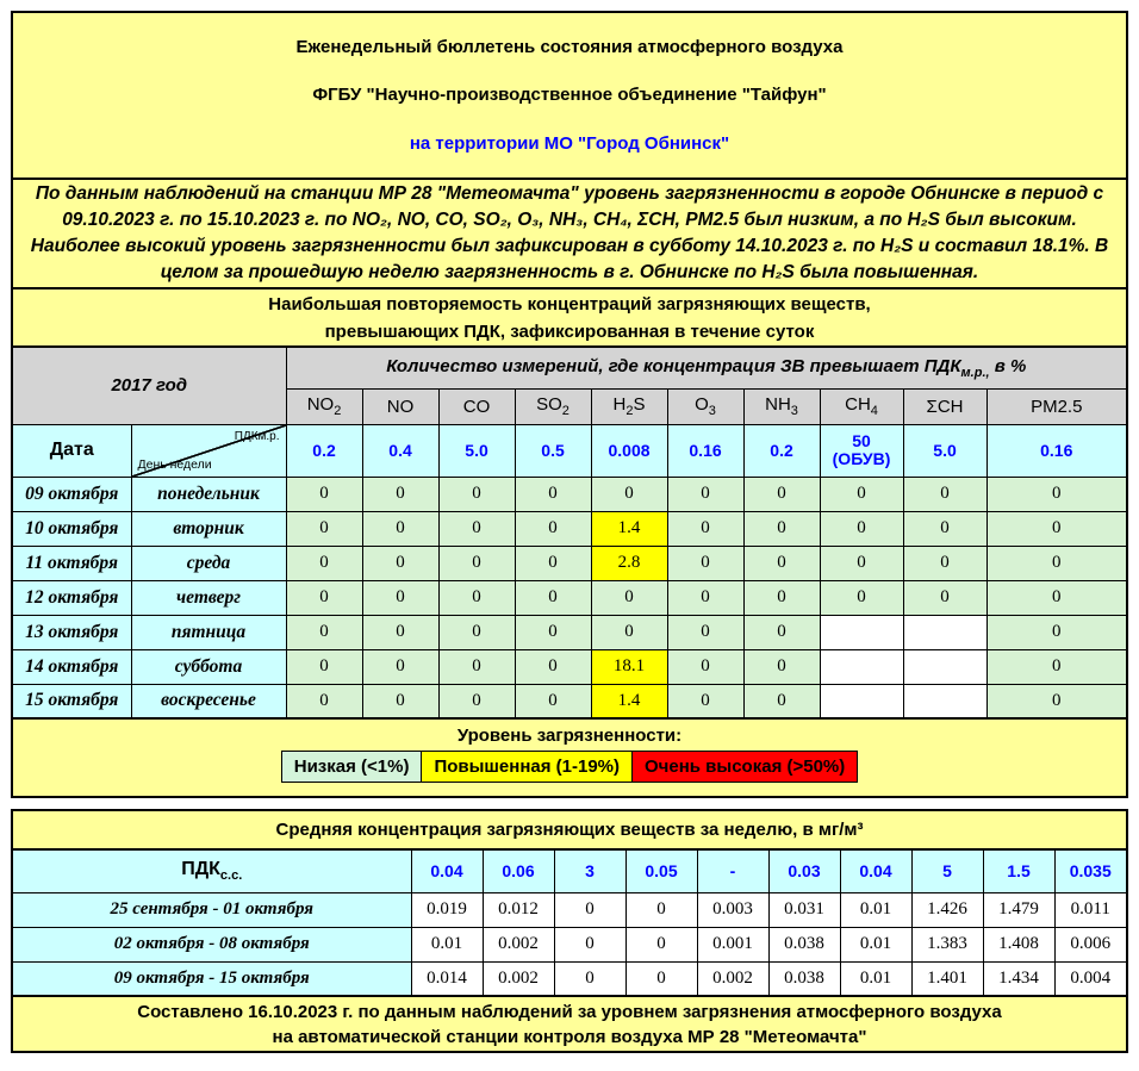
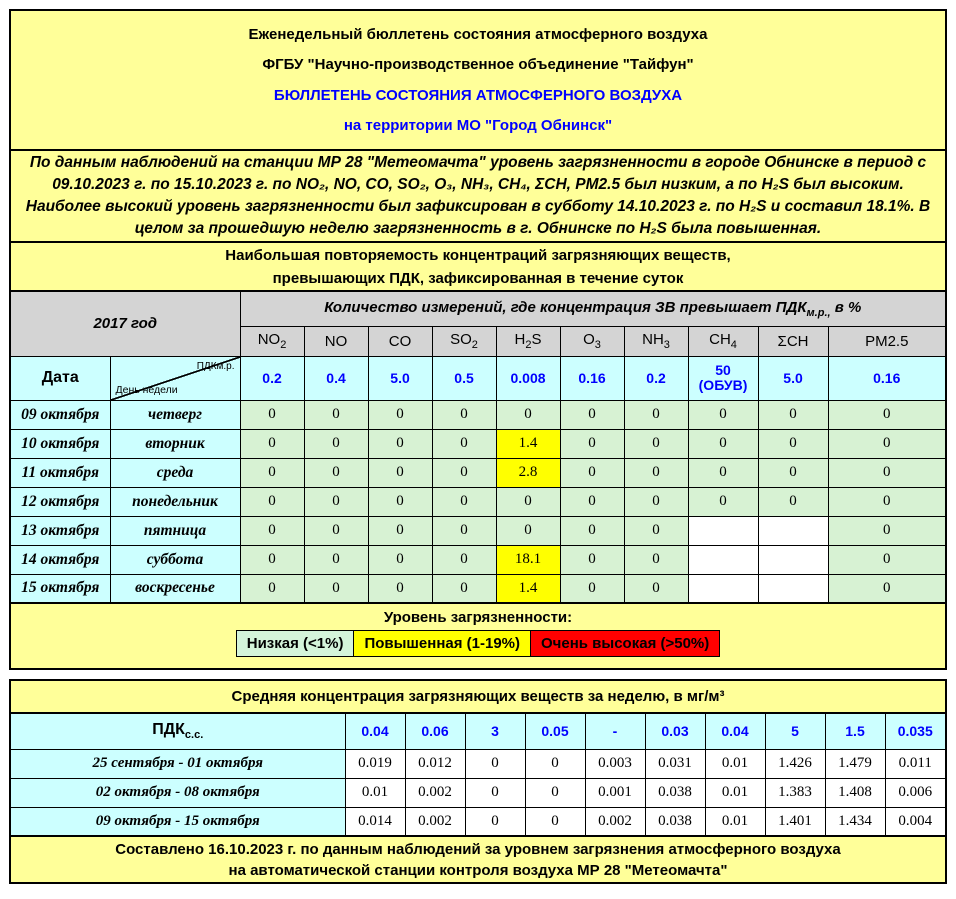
  Еженедельный бюллетень состояния атмосферного воздуха
  ФГБУ "Научно-производственное объединение "Тайфун"
+ БЮЛЛЕТЕНЬ СОСТОЯНИЯ АТМОСФЕРНОГО ВОЗДУХА
  на территории МО "Город Обнинск"
  По данным наблюдений на станции МР 28 "Метеомачта" уровень загрязненности в городе Обнинске в период с 09.10.2023 г. по 15.10.2023 г. по NO₂, NO, CO, SO₂, O₃, NH₃, CH₄, ΣCH, PM2.5 был низким, а по H₂S был высоким. Наиболее высокий уровень загрязненности был зафиксирован в субботу 14.10.2023 г. по H₂S и составил 18.1%. В целом за прошедшую неделю загрязненность в г. Обнинске по H₂S была повышенная.
  Наибольшая повторяемость концентраций загрязняющих веществ,
  превышающих ПДК, зафиксированная в течение суток
  2017 год	Количество измерений, где концентрация ЗВ превышает ПДКм.р., в %
  NO2	NO	CO	SO2	H2S	O3	NH3	CH4	ΣCH	PM2.5
  Дата	ПДКм.р. День недели	0.2	0.4	5.0	0.5	0.008	0.16	0.2	50 (ОБУВ)	5.0	0.16
- 09 октября	понедельник	0	0	0	0	0	0	0	0	0	0
+ 09 октября	четверг	0	0	0	0	0	0	0	0	0	0
  10 октября	вторник	0	0	0	0	1.4	0	0	0	0	0
  11 октября	среда	0	0	0	0	2.8	0	0	0	0	0
- 12 октября	четверг	0	0	0	0	0	0	0	0	0	0
+ 12 октября	понедельник	0	0	0	0	0	0	0	0	0	0
  13 октября	пятница	0	0	0	0	0	0	0			0
  14 октября	суббота	0	0	0	0	18.1	0	0			0
  15 октября	воскресенье	0	0	0	0	1.4	0	0			0
  Уровень загрязненности:
  Низкая (<1%)
  Повышенная (1-19%)
  Очень высокая (>50%)
  Средняя концентрация загрязняющих веществ за неделю, в мг/м³
  ПДКс.с.	0.04	0.06	3	0.05	-	0.03	0.04	5	1.5	0.035
  25 сентября - 01 октября	0.019	0.012	0	0	0.003	0.031	0.01	1.426	1.479	0.011
  02 октября - 08 октября	0.01	0.002	0	0	0.001	0.038	0.01	1.383	1.408	0.006
  09 октября - 15 октября	0.014	0.002	0	0	0.002	0.038	0.01	1.401	1.434	0.004
  Составлено 16.10.2023 г. по данным наблюдений за уровнем загрязнения атмосферного воздуха
  на автоматической станции контроля воздуха МР 28 "Метеомачта"
